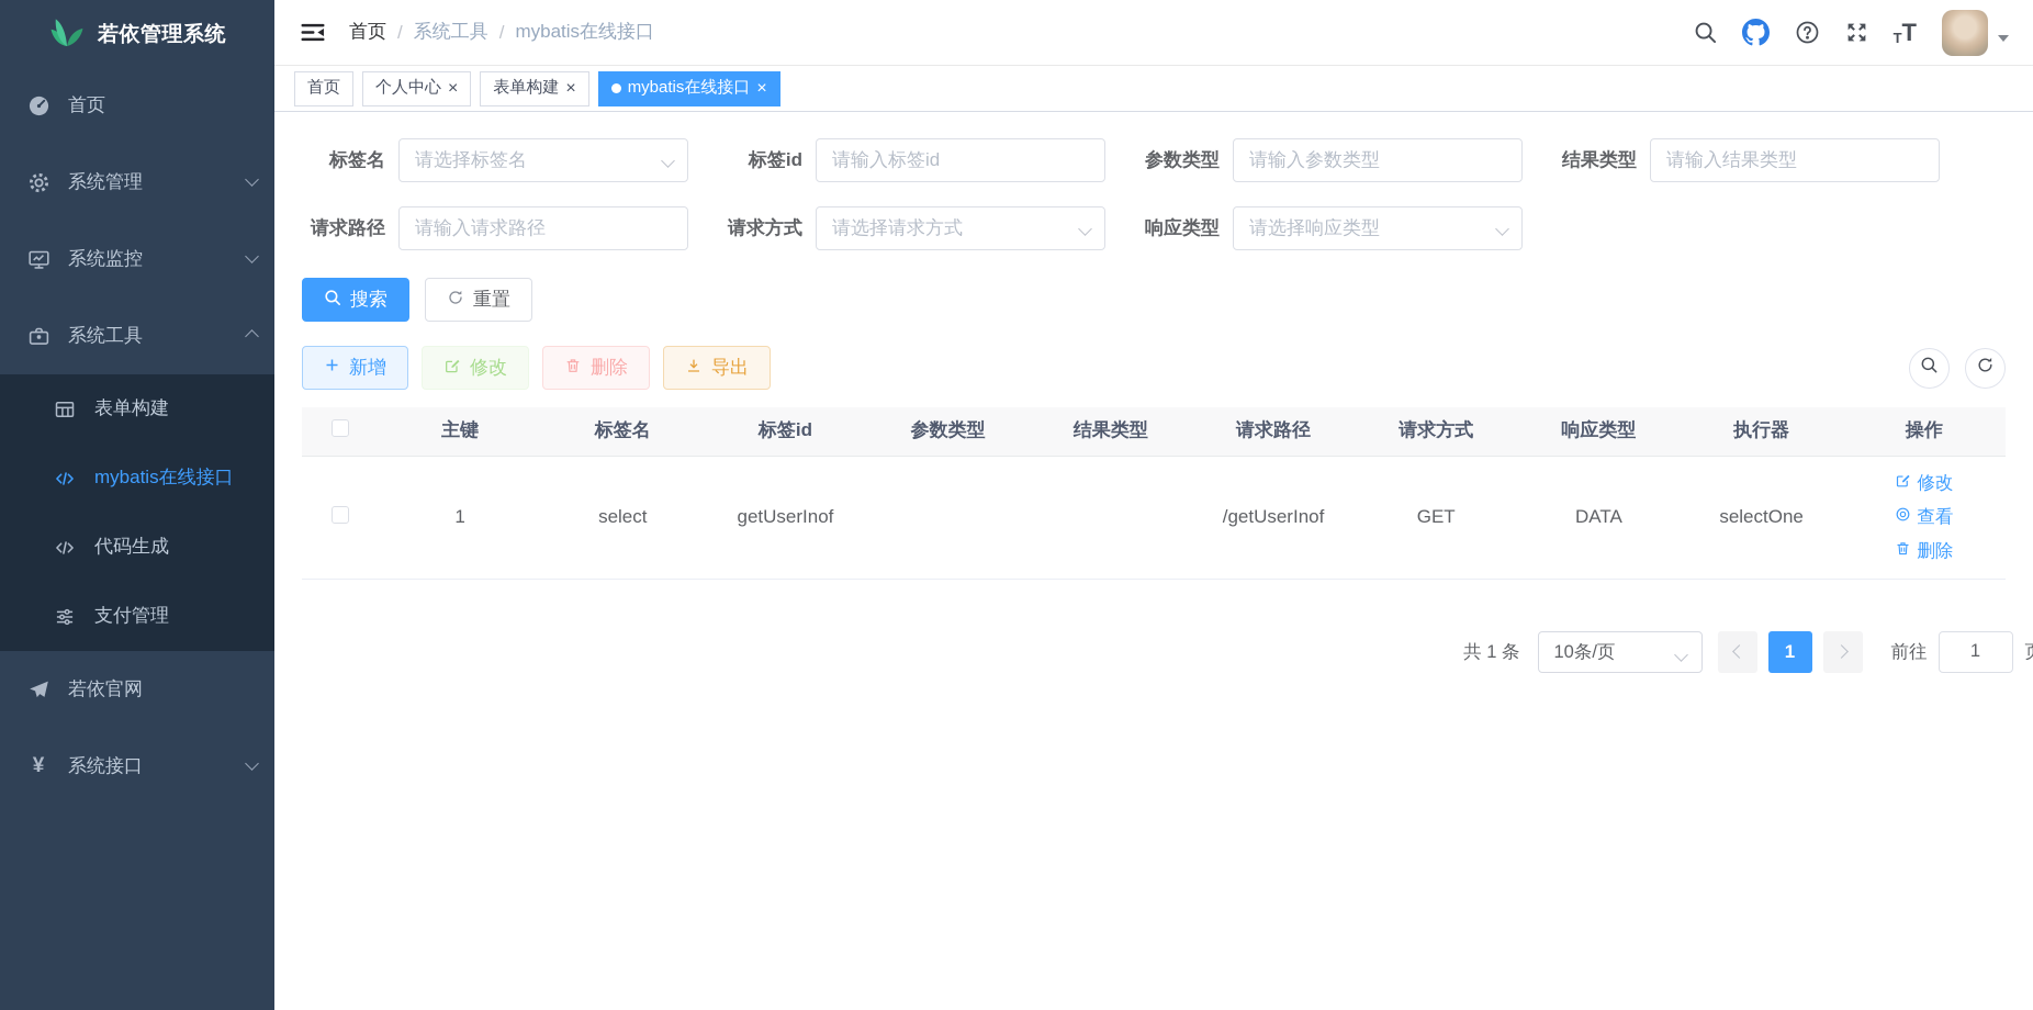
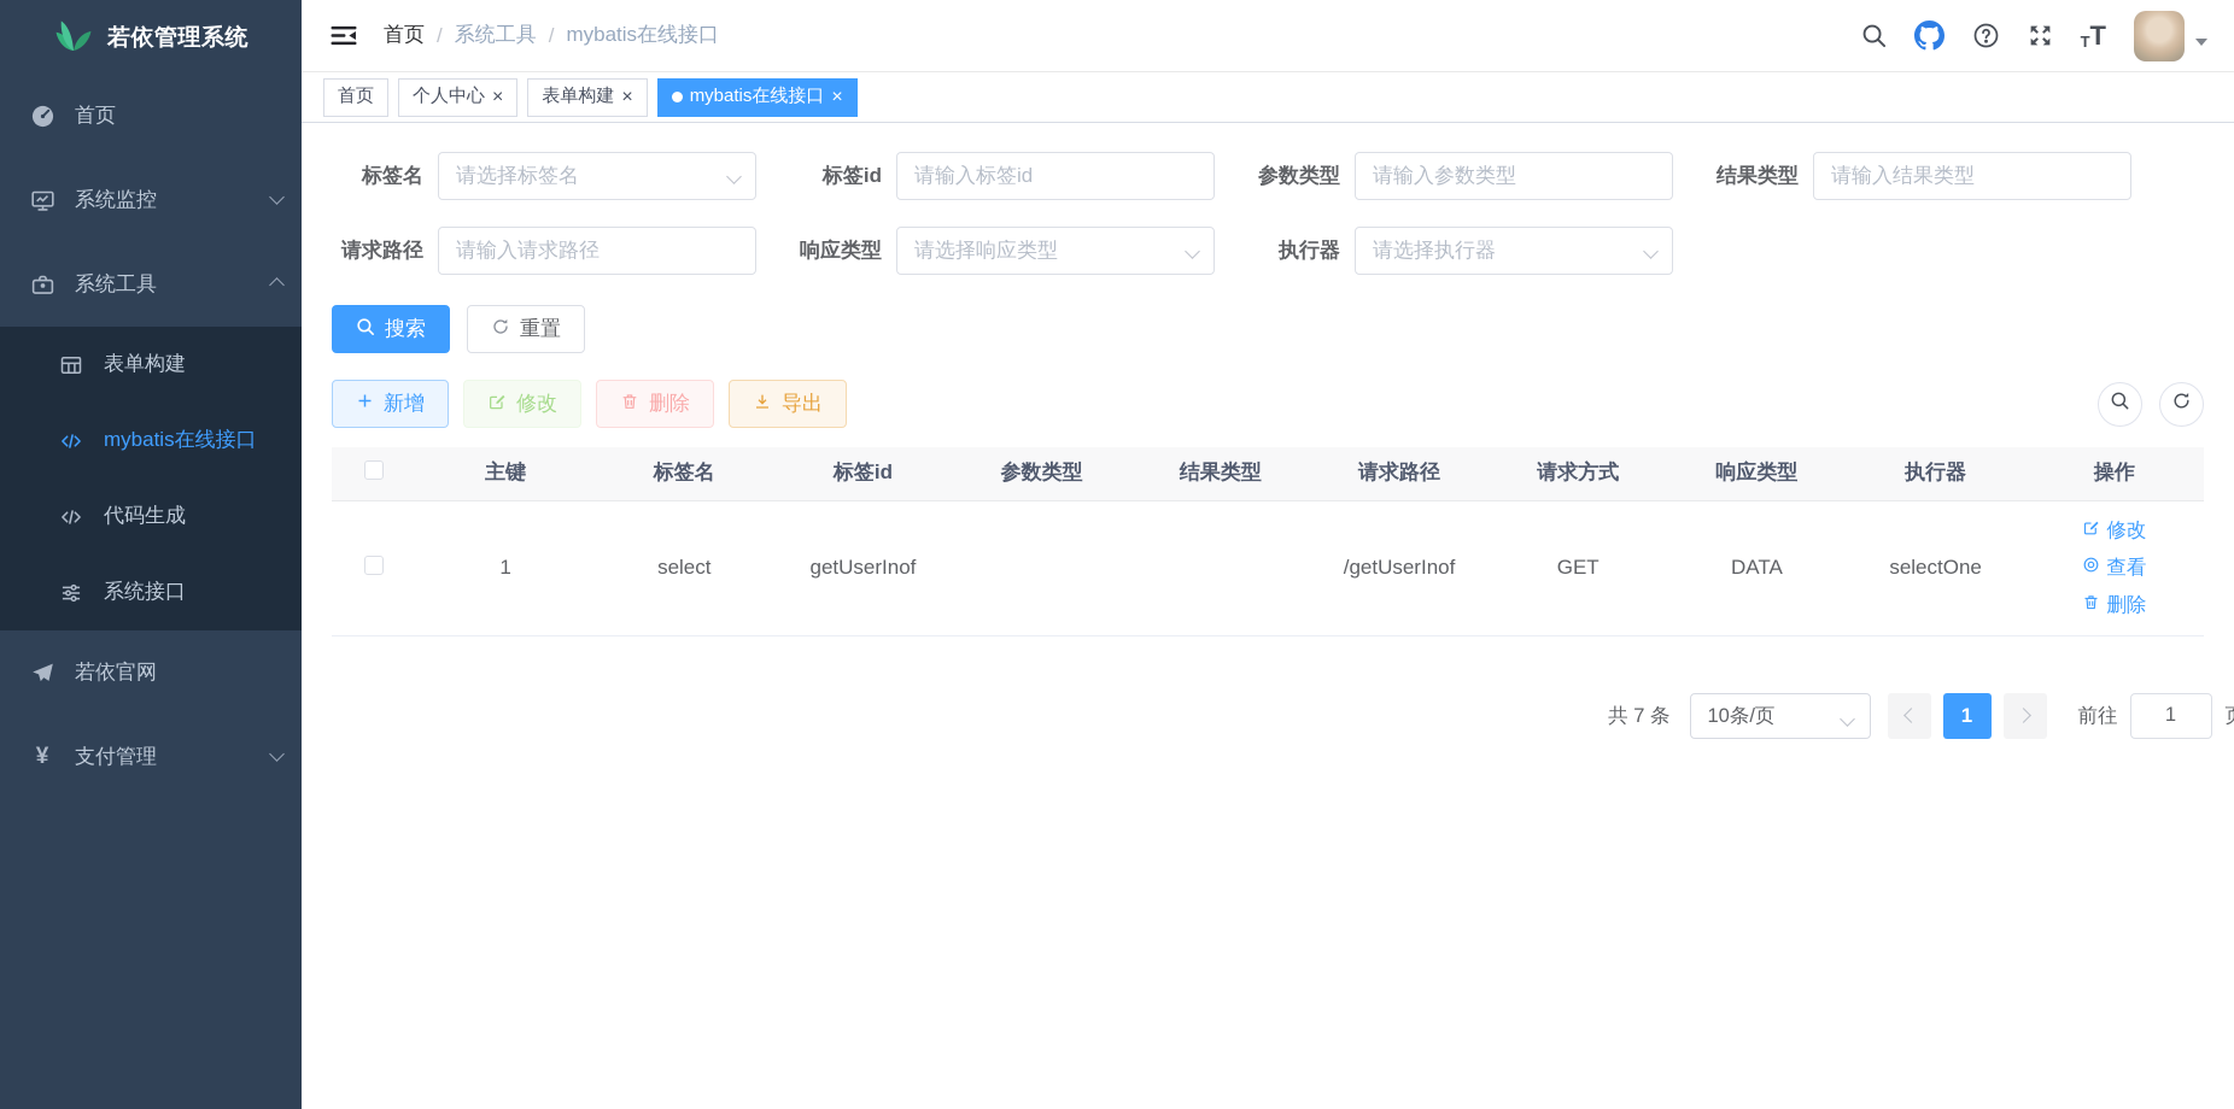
  若依管理系统
  首页
- 系统管理
  系统监控
  系统工具
  表单构建
  mybatis在线接口
  代码生成
- 支付管理
+ 系统接口
  若依官网
  ¥
- 系统接口
+ 支付管理
  首页
  /
  系统工具
  /
  mybatis在线接口
  T
  T
  首页
  个人中心
  ×
  表单构建
  ×
  mybatis在线接口
  ×
  标签名
  请选择标签名
  标签id
  请输入标签id
  参数类型
  请输入参数类型
  结果类型
  请输入结果类型
  请求路径
  请输入请求路径
- 请求方式
- 请选择请求方式
  响应类型
  请选择响应类型
+ 执行器
+ 请选择执行器
  搜索
  重置
  新增
  修改
  删除
  导出
  	主键	标签名	标签id	参数类型	结果类型	请求路径	请求方式	响应类型	执行器	操作
  	1	select	getUserInof			/getUserInof	GET	DATA	selectOne	修改 查看 删除
- 共 1 条
+ 共 7 条
  10条/页
  1
  前往
  1
